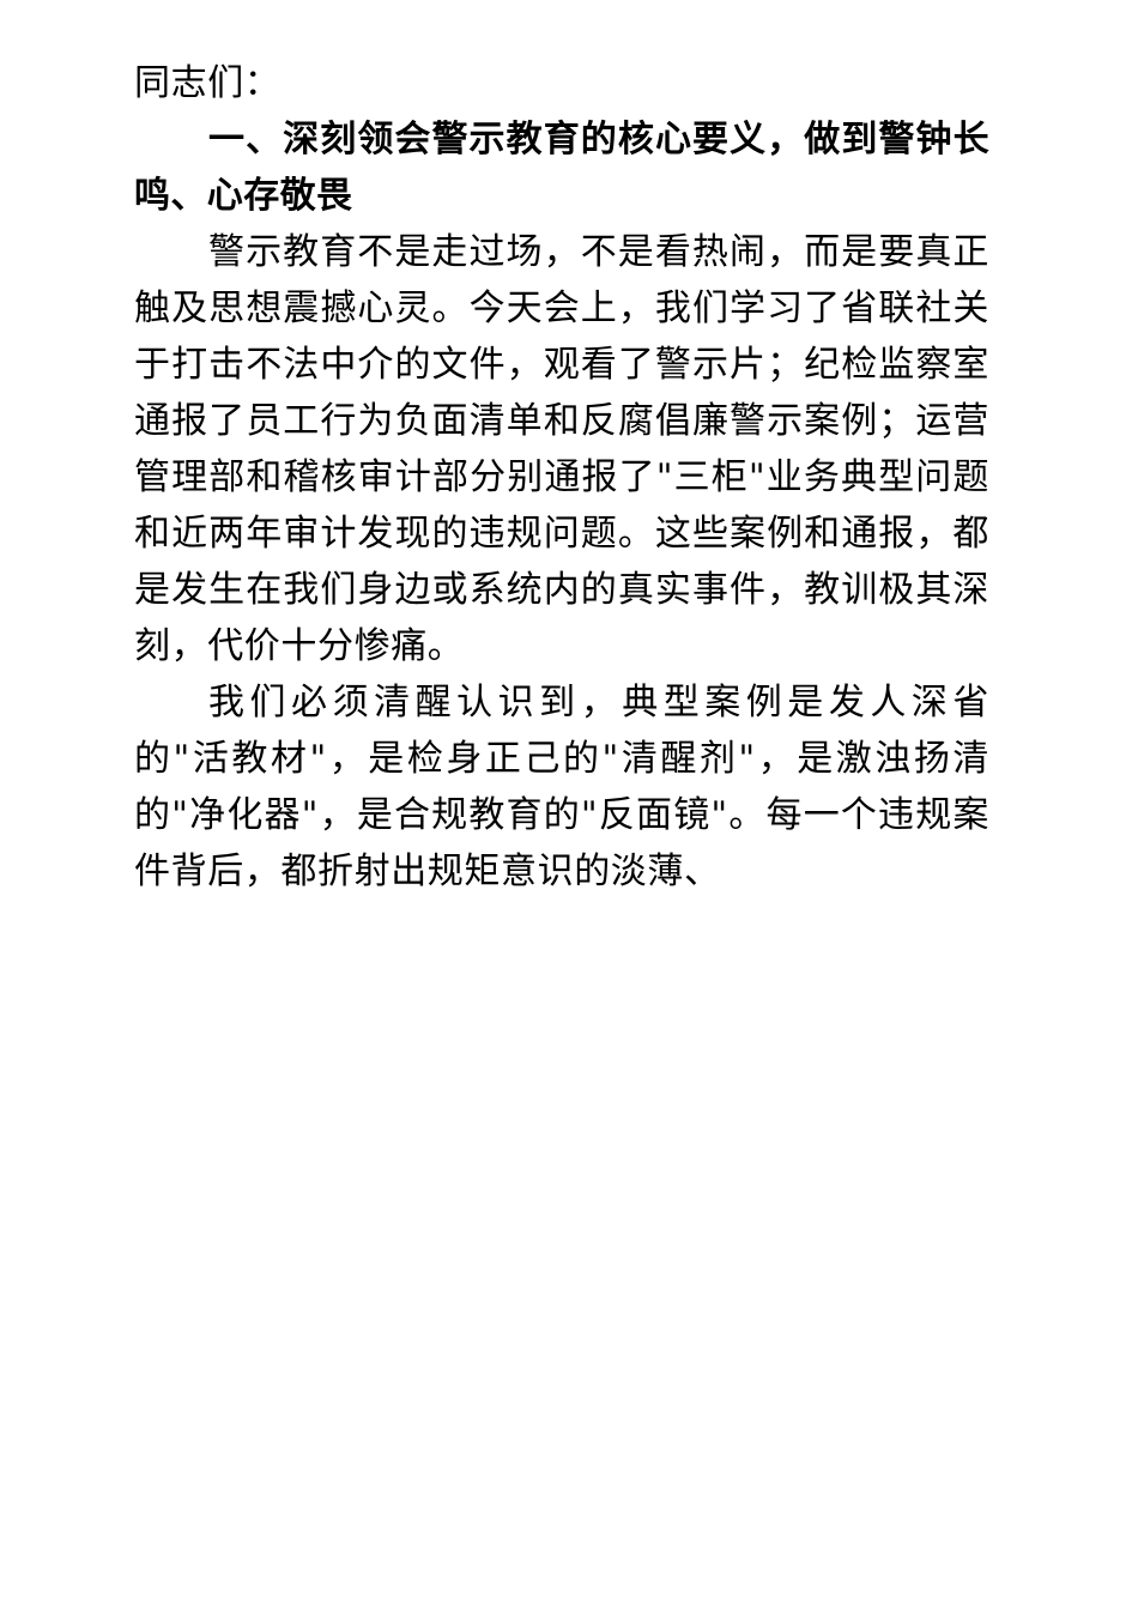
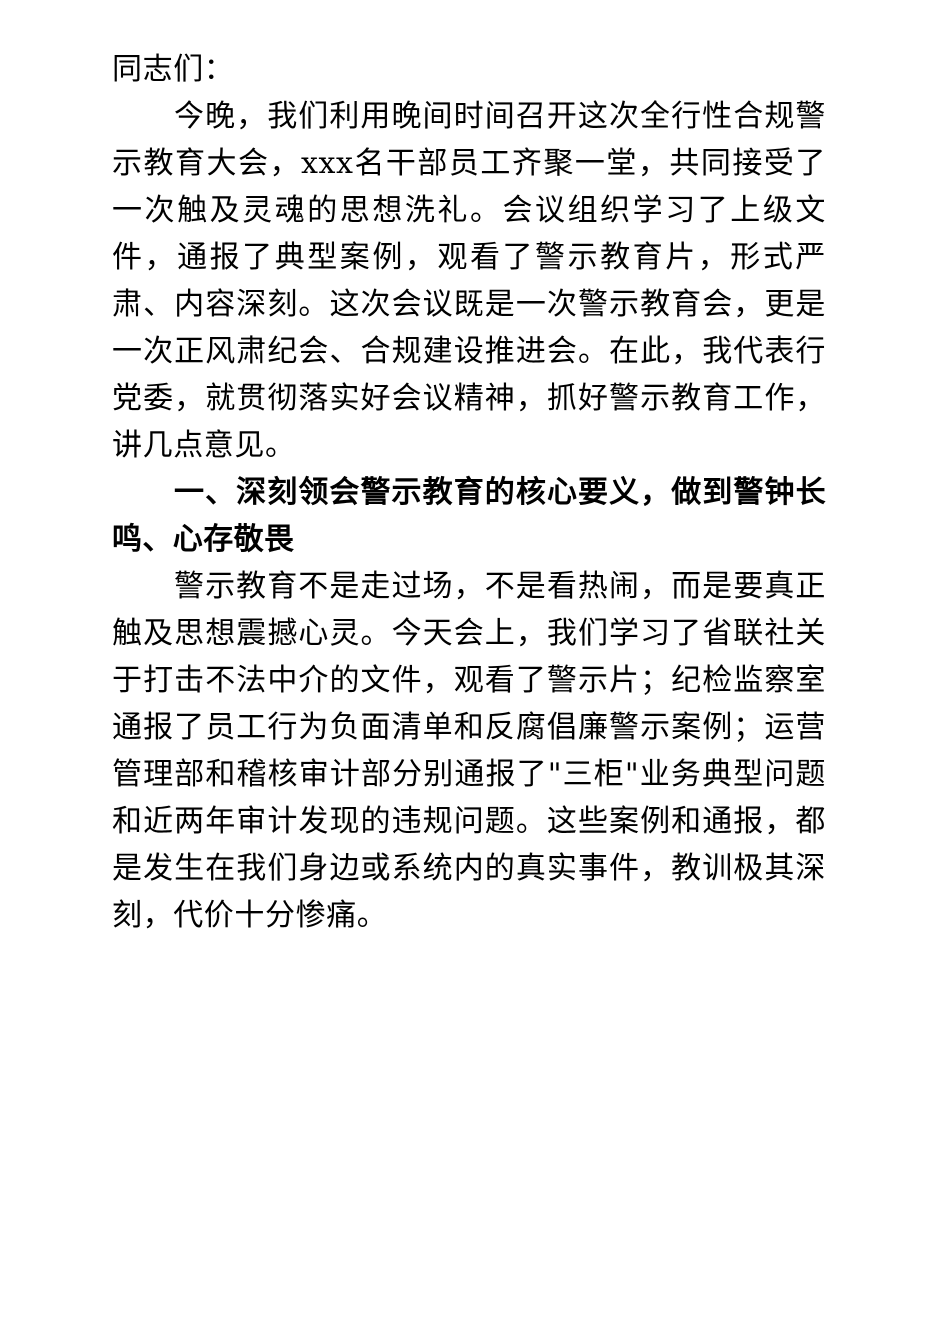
  同志们：
+ 今晚，我们利用晚间时间召开这次全行性合规警示教育大会，xxx名干部员工齐聚一堂，共同接受了一次触及灵魂的思想洗礼。会议组织学习了上级文件，通报了典型案例，观看了警示教育片，形式严肃、内容深刻。这次会议既是一次警示教育会，更是一次正风肃纪会、合规建设推进会。在此，我代表行党委，就贯彻落实好会议精神，抓好警示教育工作，讲几点意见。
  一、深刻领会警示教育的核心要义，做到警钟长鸣、心存敬畏
  警示教育不是走过场，不是看热闹，而是要真正触及思想震撼心灵。今天会上，我们学习了省联社关于打击不法中介的文件，观看了警示片；纪检监察室通报了员工行为负面清单和反腐倡廉警示案例；运营管理部和稽核审计部分别通报了"三柜"业务典型问题和近两年审计发现的违规问题。这些案例和通报，都是发生在我们身边或系统内的真实事件，教训极其深刻，代价十分惨痛。
- 我们必须清醒认识到，典型案例是发人深省的"活教材"，是检身正己的"清醒剂"，是激浊扬清的"净化器"，是合规教育的"反面镜"。每一个违规案件背后，都折射出规矩意识的淡薄、
